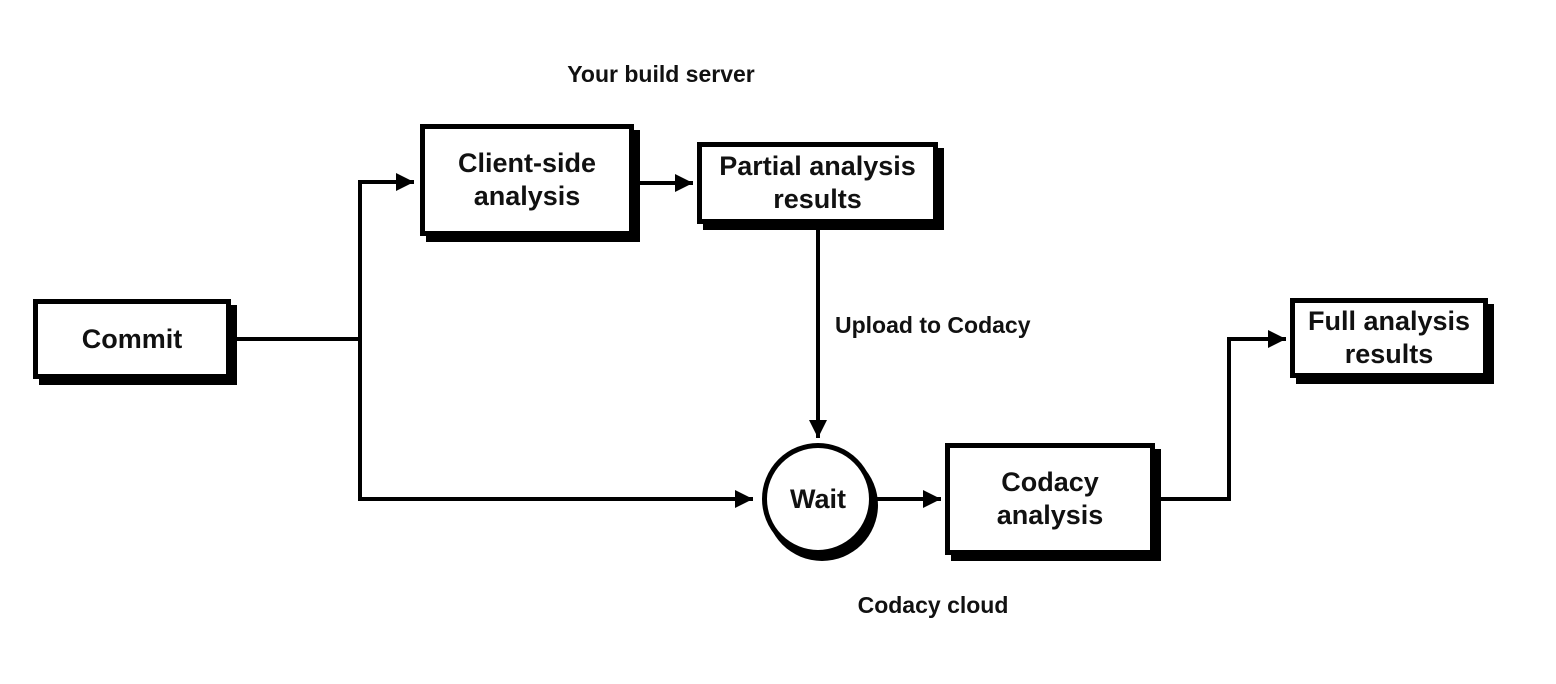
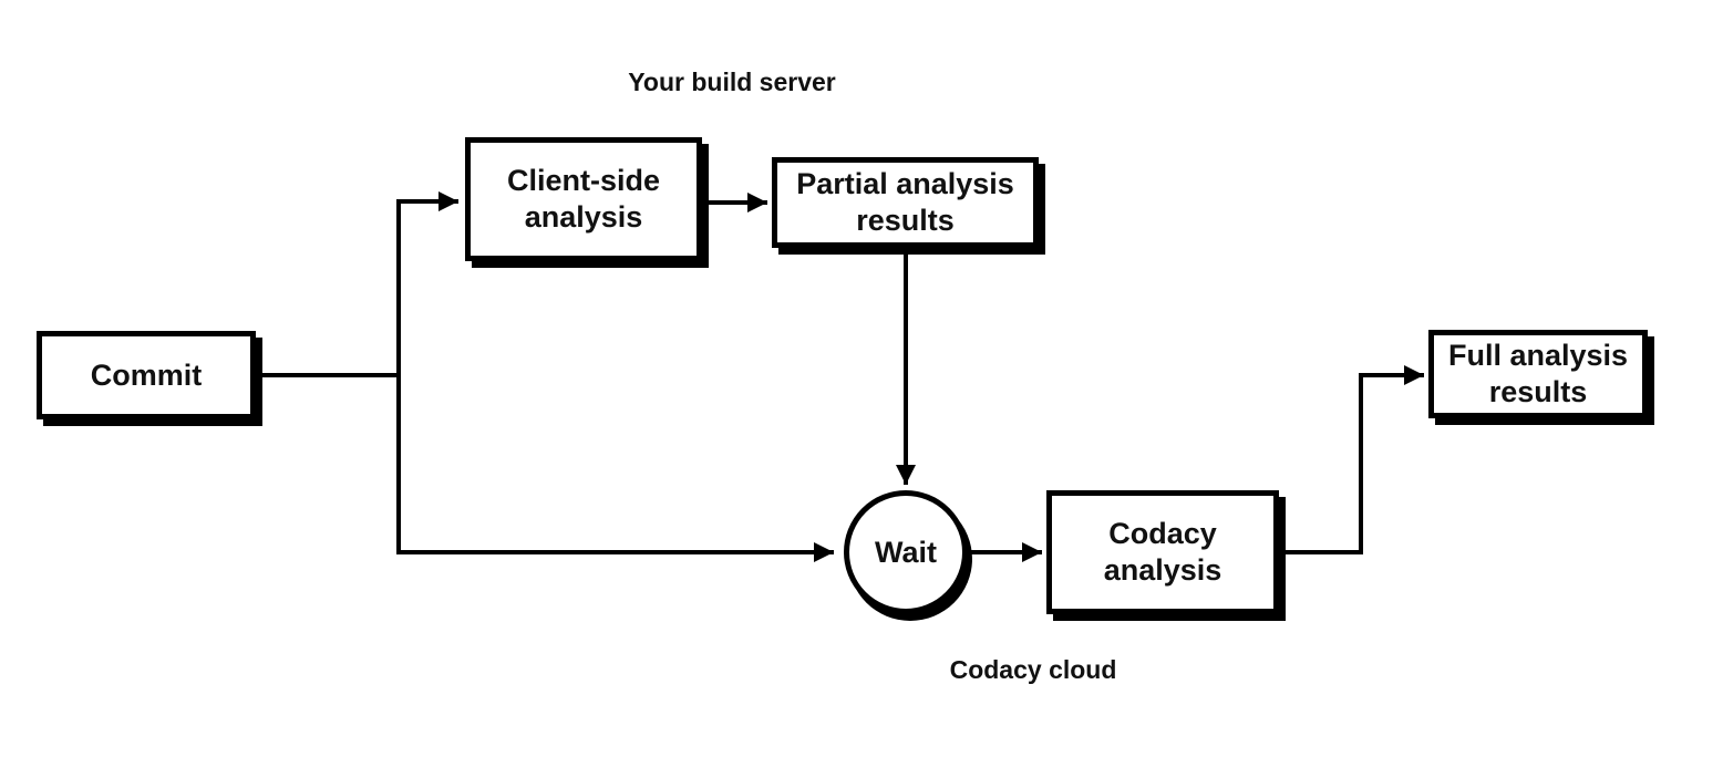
  Your build server
  Commit
  Client-side analysis
  Partial analysis results
- Upload to Codacy
  Wait
  Codacy analysis
  Full analysis results
  Codacy cloud
